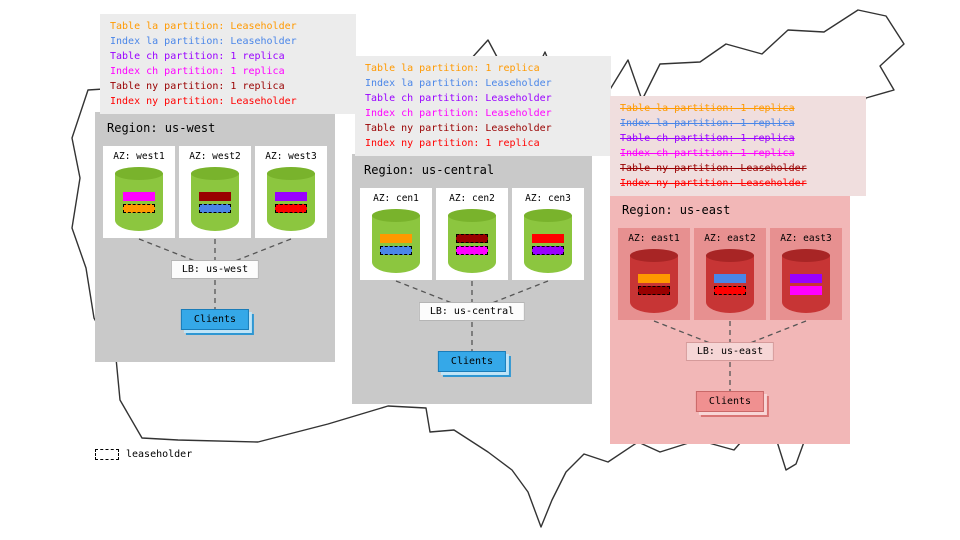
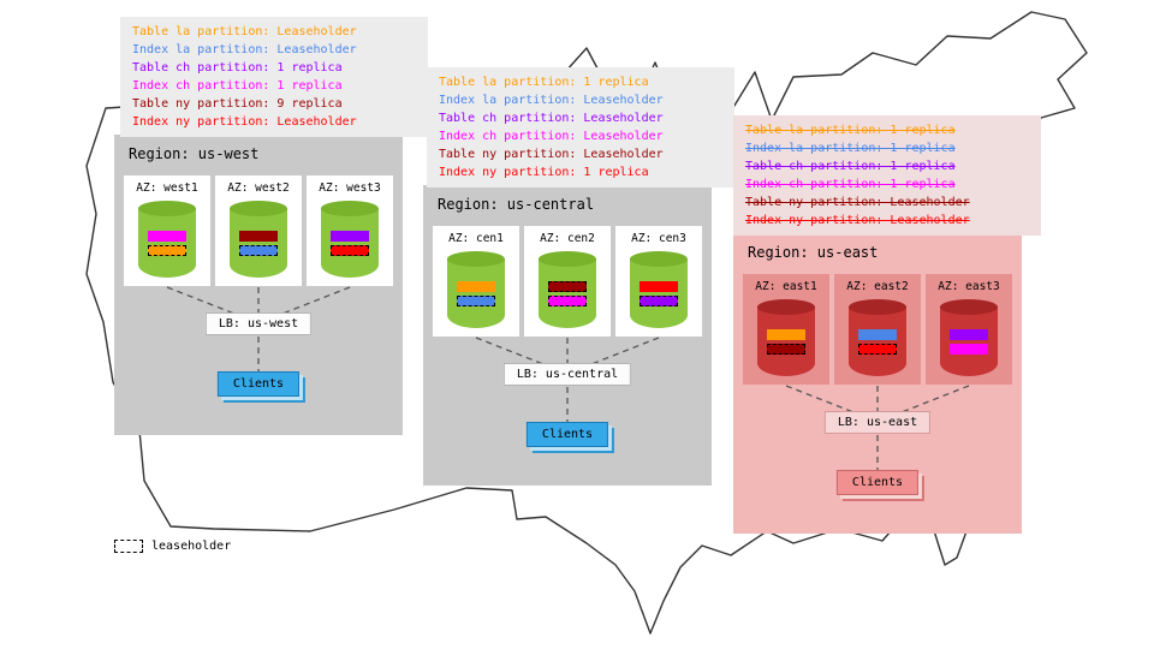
  Table la partition: Leaseholder
  Index la partition: Leaseholder
  Table ch partition: 1 replica
  Index ch partition: 1 replica
- Table ny partition: 1 replica
+ Table ny partition: 9 replica
  Index ny partition: Leaseholder
  Region: us-west
  AZ: west1
  AZ: west2
  AZ: west3
  LB: us-west
  Clients
  Table la partition: 1 replica
  Index la partition: Leaseholder
  Table ch partition: Leaseholder
  Index ch partition: Leaseholder
  Table ny partition: Leaseholder
  Index ny partition: 1 replica
  Region: us-central
  AZ: cen1
  AZ: cen2
  AZ: cen3
  LB: us-central
  Clients
  Table la partition: 1 replica
  Index la partition: 1 replica
  Table ch partition: 1 replica
  Index ch partition: 1 replica
  Table ny partition: Leaseholder
  Index ny partition: Leaseholder
  Region: us-east
  AZ: east1
  AZ: east2
  AZ: east3
  LB: us-east
  Clients
  leaseholder
